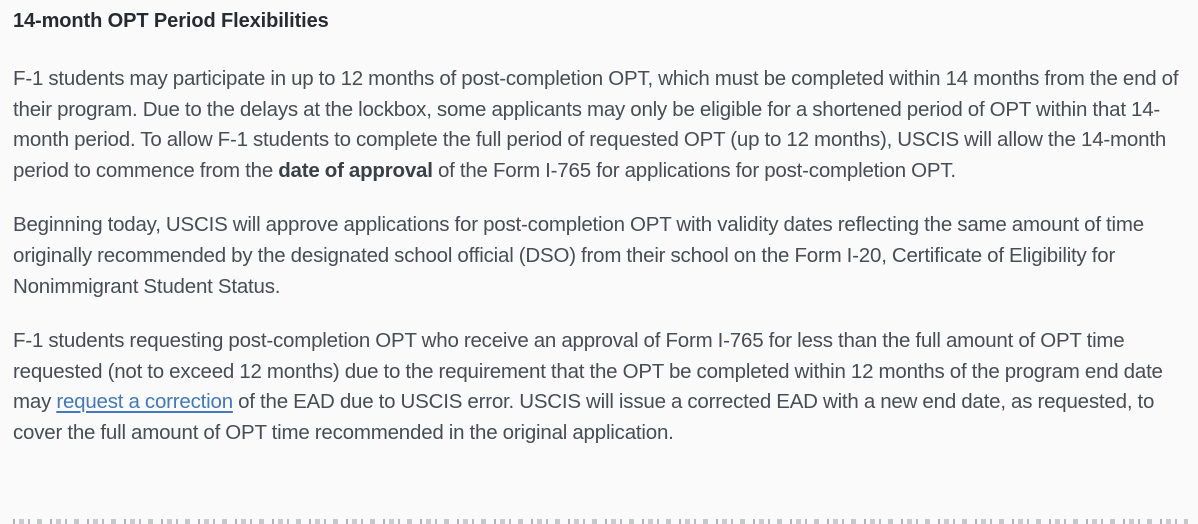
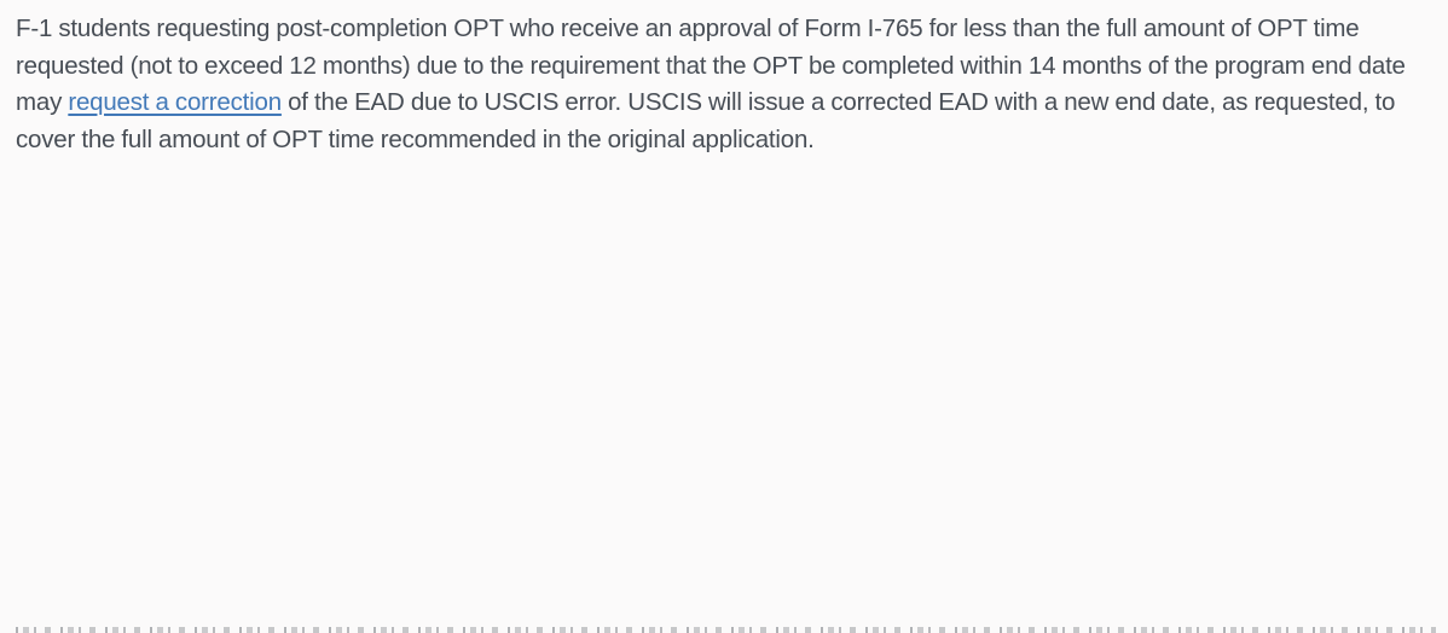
- 14-month OPT Period Flexibilities
- F-1 students may participate in up to 12 months of post-completion OPT, which must be completed within 14 months from the end of their program. Due to the delays at the lockbox, some applicants may only be eligible for a shortened period of OPT within that 14-month period. To allow F-1 students to complete the full period of requested OPT (up to 12 months), USCIS will allow the 14-month period to commence from the date of approval of the Form I-765 for applications for post-completion OPT.
- Beginning today, USCIS will approve applications for post-completion OPT with validity dates reflecting the same amount of time originally recommended by the designated school official (DSO) from their school on the Form I-20, Certificate of Eligibility for Nonimmigrant Student Status.
- F-1 students requesting post-completion OPT who receive an approval of Form I-765 for less than the full amount of OPT time requested (not to exceed 12 months) due to the requirement that the OPT be completed within 12 months of the program end date may request a correction of the EAD due to USCIS error. USCIS will issue a corrected EAD with a new end date, as requested, to cover the full amount of OPT time recommended in the original application.
+ F-1 students requesting post-completion OPT who receive an approval of Form I-765 for less than the full amount of OPT time requested (not to exceed 12 months) due to the requirement that the OPT be completed within 14 months of the program end date may request a correction of the EAD due to USCIS error. USCIS will issue a corrected EAD with a new end date, as requested, to cover the full amount of OPT time recommended in the original application.
